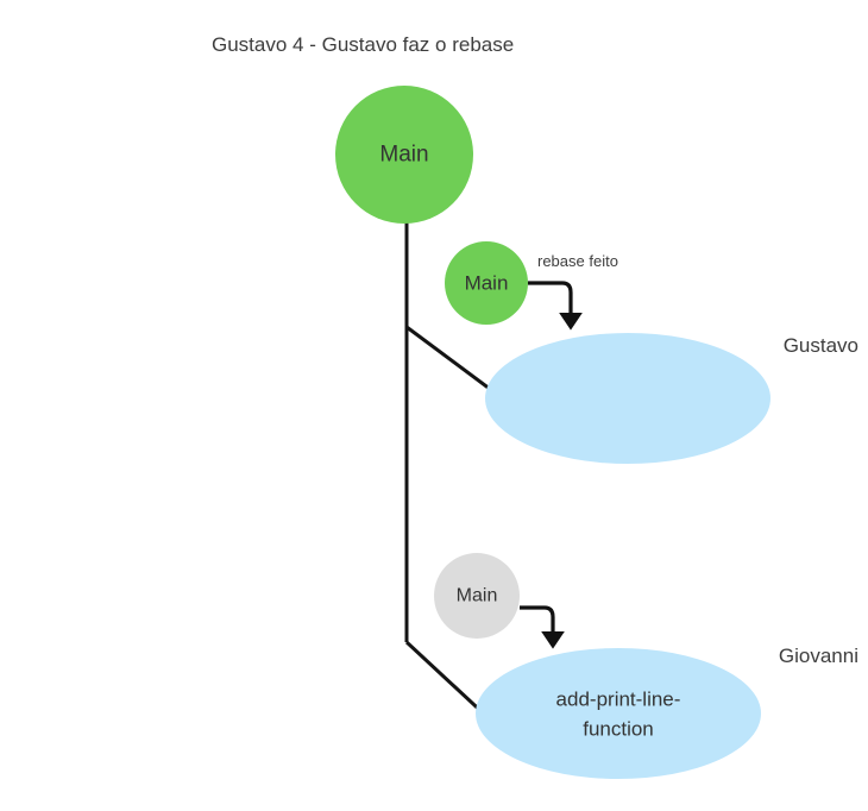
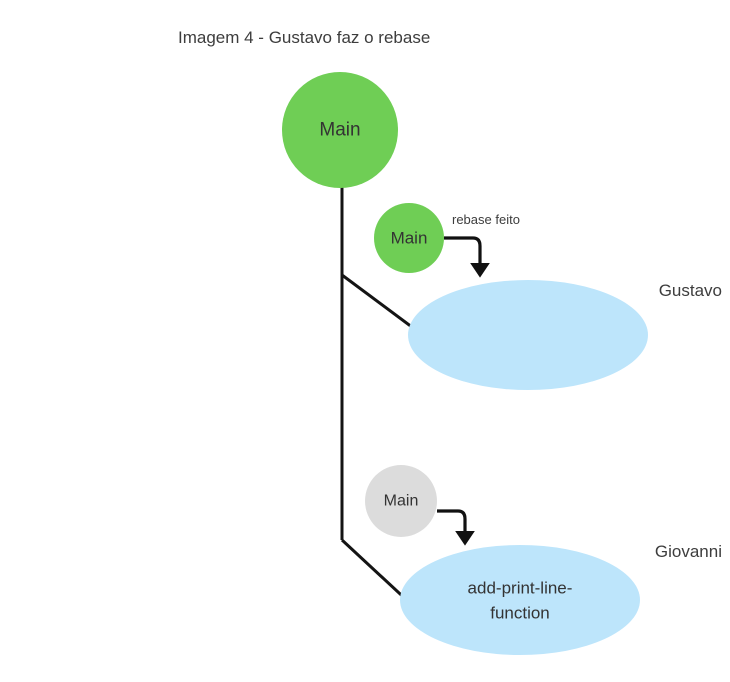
- Gustavo 4 - Gustavo faz o rebase
+ Imagem 4 - Gustavo faz o rebase
  Main
  Main
  rebase feito
  Gustavo
  Main
  add-print-line-
  function
  Giovanni
